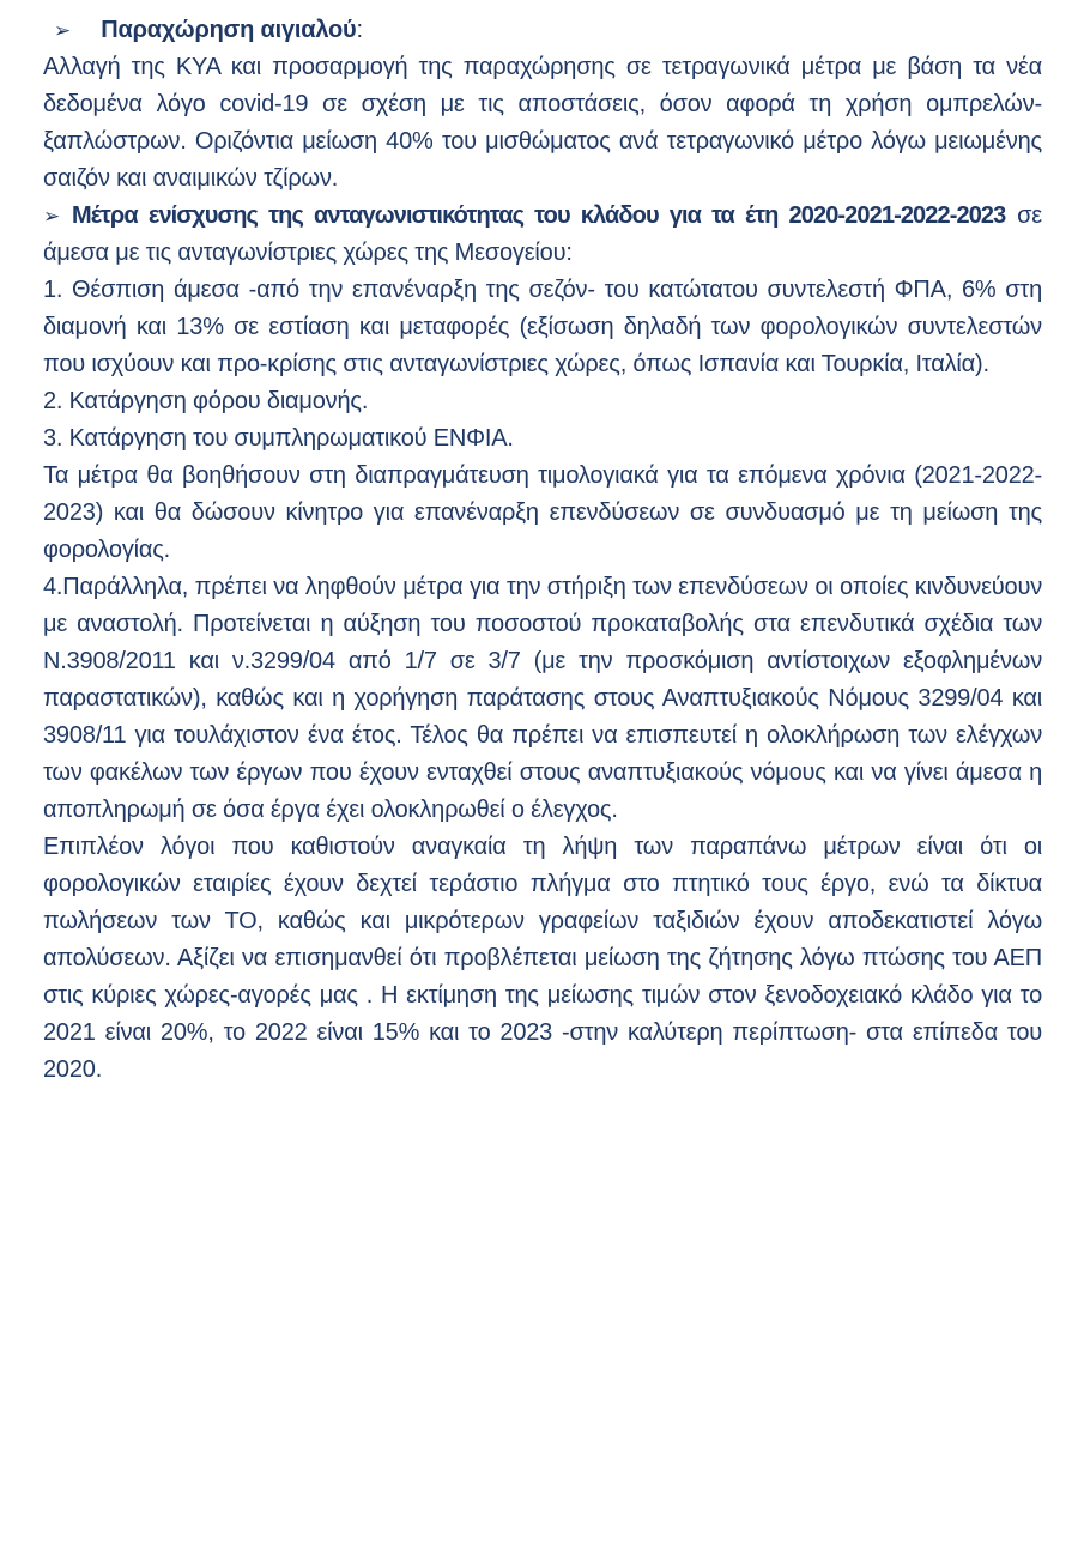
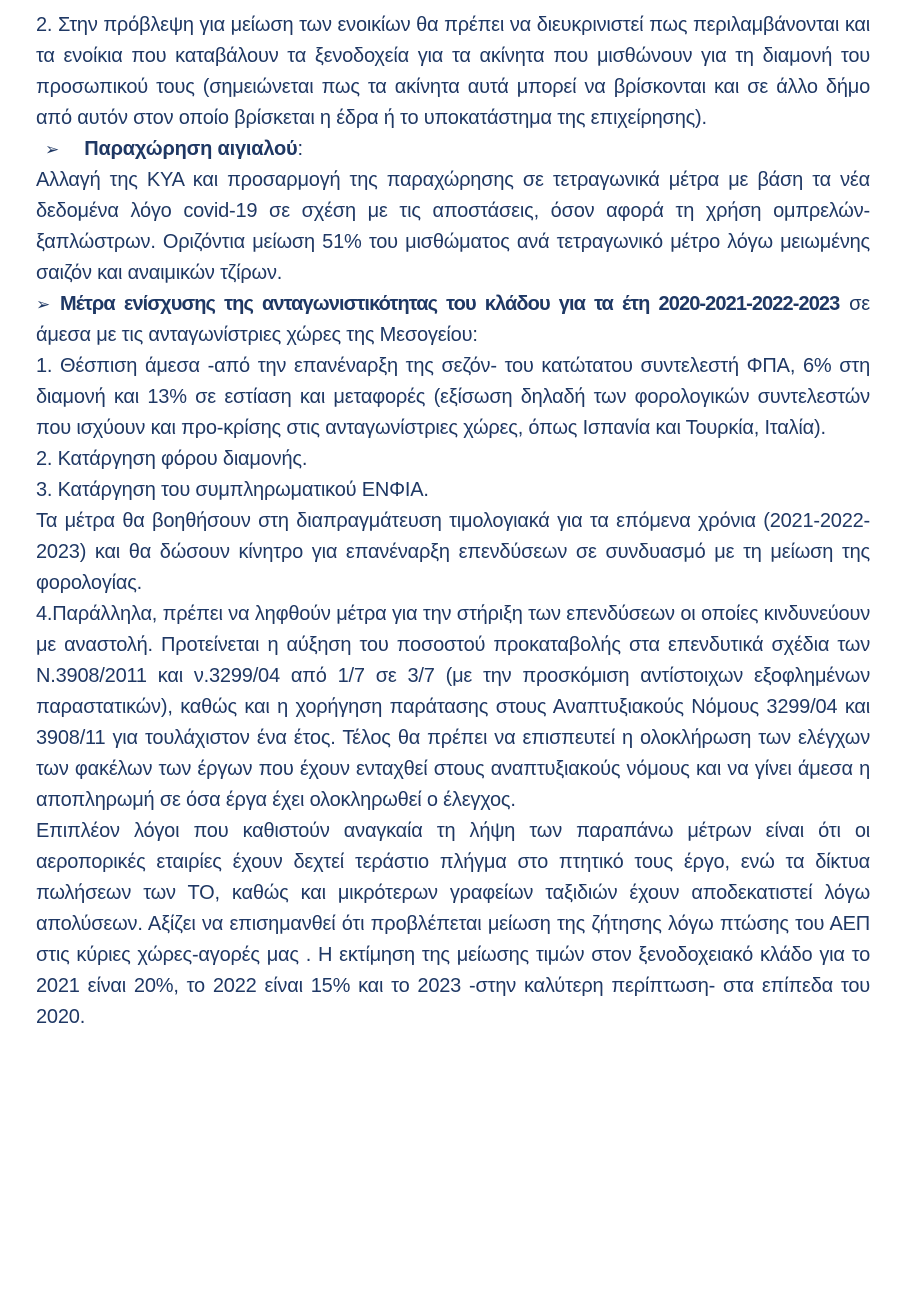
+ 2. Στην πρόβλεψη για μείωση των ενοικίων θα πρέπει να διευκρινιστεί πως περιλαμβάνονται και τα ενοίκια που καταβάλουν τα ξενοδοχεία για τα ακίνητα που μισθώνουν για τη διαμονή του προσωπικού τους (σημειώνεται πως τα ακίνητα αυτά μπορεί να βρίσκονται και σε άλλο δήμο από αυτόν στον οποίο βρίσκεται η έδρα ή το υποκατάστημα της επιχείρησης).
  ➢ Παραχώρηση αιγιαλού:
- Αλλαγή της ΚΥΑ και προσαρμογή της παραχώρησης σε τετραγωνικά μέτρα με βάση τα νέα δεδομένα λόγο covid-19 σε σχέση με τις αποστάσεις, όσον αφορά τη χρήση ομπρελών-ξαπλώστρων. Οριζόντια μείωση 40% του μισθώματος ανά τετραγωνικό μέτρο λόγω μειωμένης σαιζόν και αναιμικών τζίρων.
+ Αλλαγή της ΚΥΑ και προσαρμογή της παραχώρησης σε τετραγωνικά μέτρα με βάση τα νέα δεδομένα λόγο covid-19 σε σχέση με τις αποστάσεις, όσον αφορά τη χρήση ομπρελών-ξαπλώστρων. Οριζόντια μείωση 51% του μισθώματος ανά τετραγωνικό μέτρο λόγω μειωμένης σαιζόν και αναιμικών τζίρων.
  ➢ Μέτρα ενίσχυσης της ανταγωνιστικότητας του κλάδου για τα έτη 2020-2021-2022-2023 σε άμεσα με τις ανταγωνίστριες χώρες της Μεσογείου:
  1. Θέσπιση άμεσα -από την επανέναρξη της σεζόν- του κατώτατου συντελεστή ΦΠΑ, 6% στη διαμονή και 13% σε εστίαση και μεταφορές (εξίσωση δηλαδή των φορολογικών συντελεστών που ισχύουν και προ-κρίσης στις ανταγωνίστριες χώρες, όπως Ισπανία και Τουρκία, Ιταλία).
  2. Κατάργηση φόρου διαμονής.
  3. Κατάργηση του συμπληρωματικού ΕΝΦΙΑ.
  Τα μέτρα θα βοηθήσουν στη διαπραγμάτευση τιμολογιακά για τα επόμενα χρόνια (2021-2022-2023) και θα δώσουν κίνητρο για επανέναρξη επενδύσεων σε συνδυασμό με τη μείωση της φορολογίας.
  4.Παράλληλα, πρέπει να ληφθούν μέτρα για την στήριξη των επενδύσεων οι οποίες κινδυνεύουν με αναστολή. Προτείνεται η αύξηση του ποσοστού προκαταβολής στα επενδυτικά σχέδια των Ν.3908/2011 και ν.3299/04 από 1/7 σε 3/7 (με την προσκόμιση αντίστοιχων εξοφλημένων παραστατικών), καθώς και η χορήγηση παράτασης στους Αναπτυξιακούς Νόμους 3299/04 και 3908/11 για τουλάχιστον ένα έτος. Τέλος θα πρέπει να επισπευτεί η ολοκλήρωση των ελέγχων των φακέλων των έργων που έχουν ενταχθεί στους αναπτυξιακούς νόμους και να γίνει άμεσα η αποπληρωμή σε όσα έργα έχει ολοκληρωθεί ο έλεγχος.
- Επιπλέον λόγοι που καθιστούν αναγκαία τη λήψη των παραπάνω μέτρων είναι ότι οι φορολογικών εταιρίες έχουν δεχτεί τεράστιο πλήγμα στο πτητικό τους έργο, ενώ τα δίκτυα πωλήσεων των ΤΟ, καθώς και μικρότερων γραφείων ταξιδιών έχουν αποδεκατιστεί λόγω απολύσεων. Αξίζει να επισημανθεί ότι προβλέπεται μείωση της ζήτησης λόγω πτώσης του ΑΕΠ στις κύριες χώρες-αγορές μας . Η εκτίμηση της μείωσης τιμών στον ξενοδοχειακό κλάδο για το 2021 είναι 20%, το 2022 είναι 15% και το 2023 -στην καλύτερη περίπτωση- στα επίπεδα του 2020.
+ Επιπλέον λόγοι που καθιστούν αναγκαία τη λήψη των παραπάνω μέτρων είναι ότι οι αεροπορικές εταιρίες έχουν δεχτεί τεράστιο πλήγμα στο πτητικό τους έργο, ενώ τα δίκτυα πωλήσεων των ΤΟ, καθώς και μικρότερων γραφείων ταξιδιών έχουν αποδεκατιστεί λόγω απολύσεων. Αξίζει να επισημανθεί ότι προβλέπεται μείωση της ζήτησης λόγω πτώσης του ΑΕΠ στις κύριες χώρες-αγορές μας . Η εκτίμηση της μείωσης τιμών στον ξενοδοχειακό κλάδο για το 2021 είναι 20%, το 2022 είναι 15% και το 2023 -στην καλύτερη περίπτωση- στα επίπεδα του 2020.
